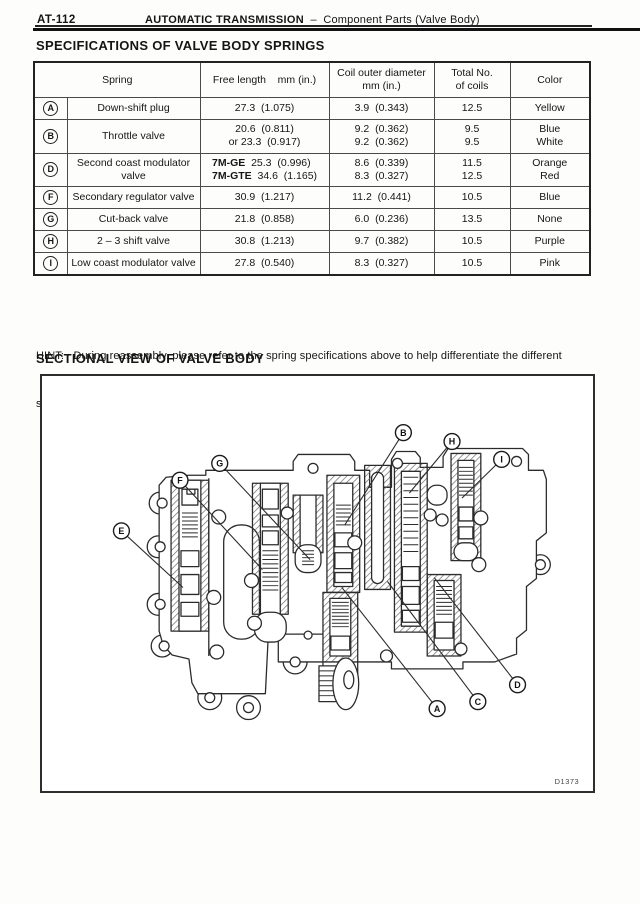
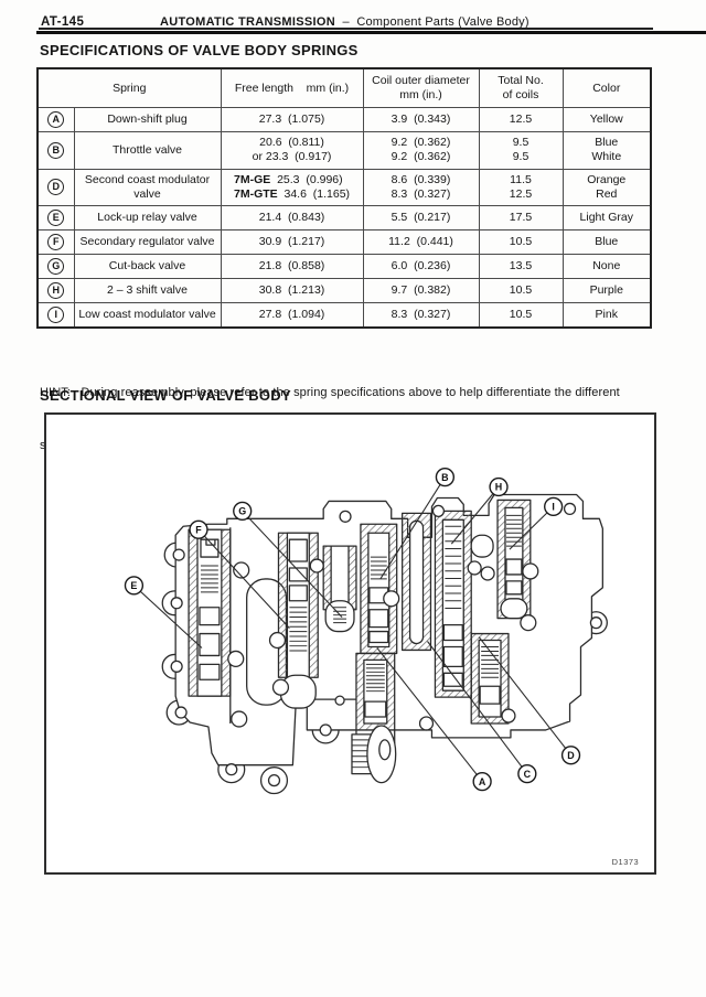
- AT-112
+ AT-145
  AUTOMATIC TRANSMISSION – Component Parts (Valve Body)
  SPECIFICATIONS OF VALVE BODY SPRINGS
  Spring	Free length mm (in.)	Coil outer diameter mm (in.)	Total No. of coils	Color
  A	Down-shift plug	27.3 (1.075)	3.9 (0.343)	12.5	Yellow
  B	Throttle valve	20.6 (0.811)or 23.3 (0.917)	9.2 (0.362)9.2 (0.362)	9.59.5	BlueWhite
  D	Second coast modulator valve	7M-GE 25.3 (0.996)7M-GTE 34.6 (1.165)	8.6 (0.339)8.3 (0.327)	11.512.5	OrangeRed
+ E	Lock-up relay valve	21.4 (0.843)	5.5 (0.217)	17.5	Light Gray
  F	Secondary regulator valve	30.9 (1.217)	11.2 (0.441)	10.5	Blue
  G	Cut-back valve	21.8 (0.858)	6.0 (0.236)	13.5	None
  H	2 – 3 shift valve	30.8 (1.213)	9.7 (0.382)	10.5	Purple
- I	Low coast modulator valve	27.8 (0.540)	8.3 (0.327)	10.5	Pink
+ I	Low coast modulator valve	27.8 (1.094)	8.3 (0.327)	10.5	Pink
  HINT: During reassembly, please refer to the spring specifications above to help differentiate the different
  SECTIONAL VIEW OF VALVE BODY
  A
  B
  C
  D
  E
  F
  G
  H
  I
  D1373
